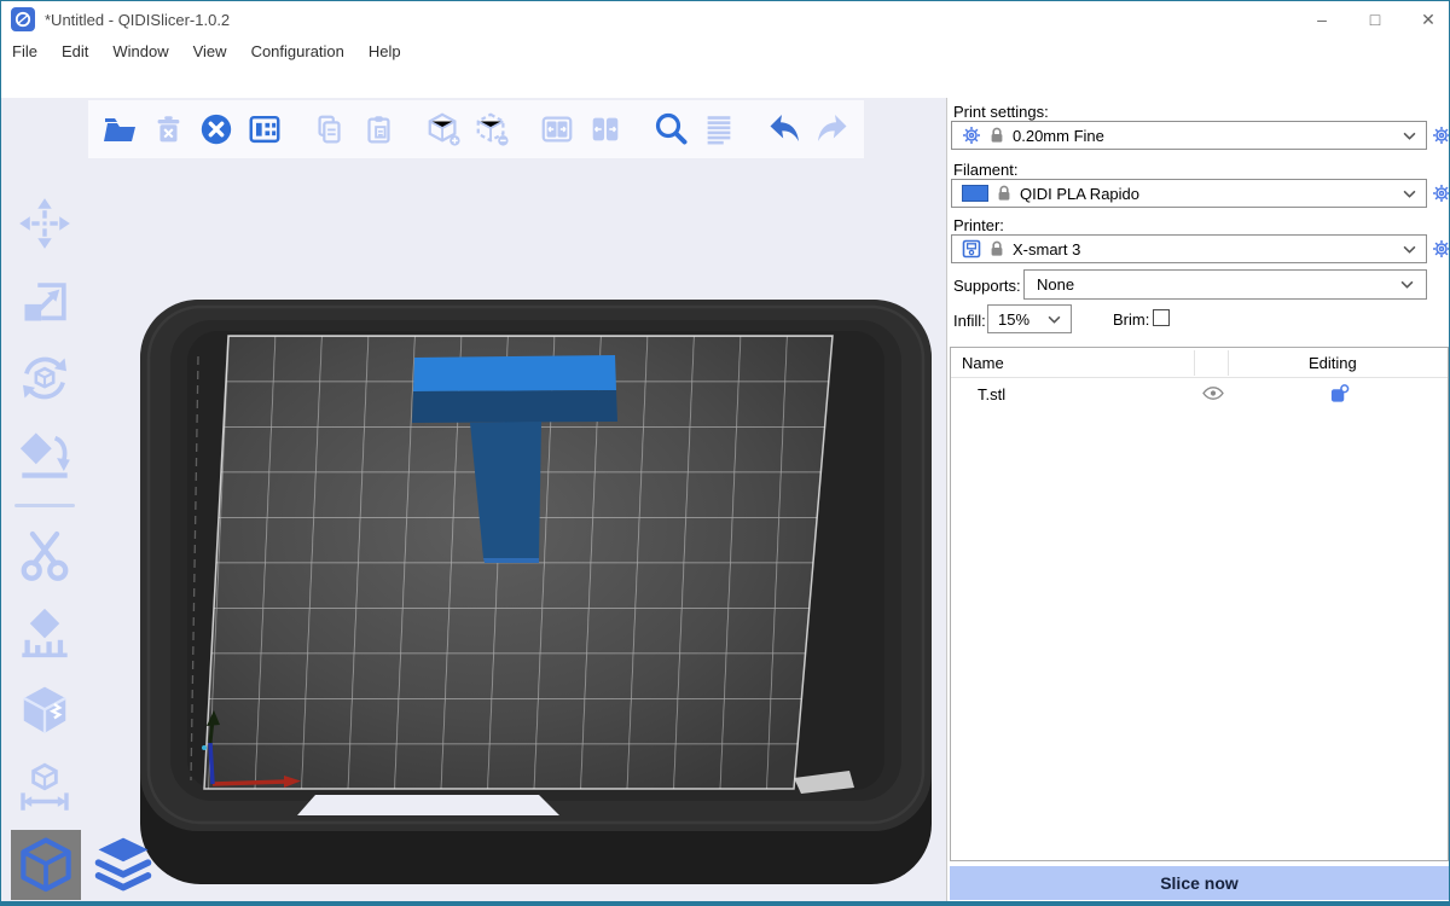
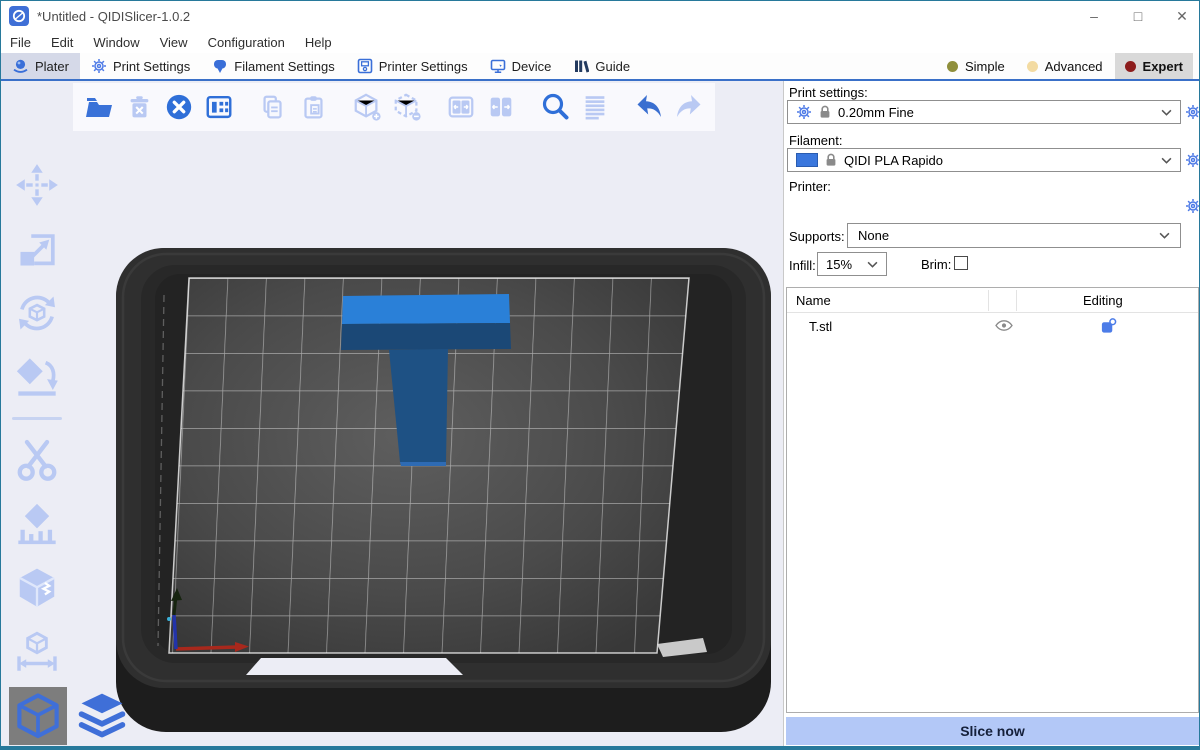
  *Untitled - QIDISlicer-1.0.2
  –
  □
  ✕
  File
  Edit
  Window
  View
  Configuration
  Help
+ Plater
+ Print Settings
+ Filament Settings
+ Printer Settings
+ Device
+ Guide
+ Simple
+ Advanced
+ Expert
  Print settings:
  0.20mm Fine
  Filament:
  QIDI PLA Rapido
  Printer:
- X-smart 3
  Supports:
  None
  Infill:
  15%
  Brim:
  Name
  Editing
  T.stl
  Slice now
